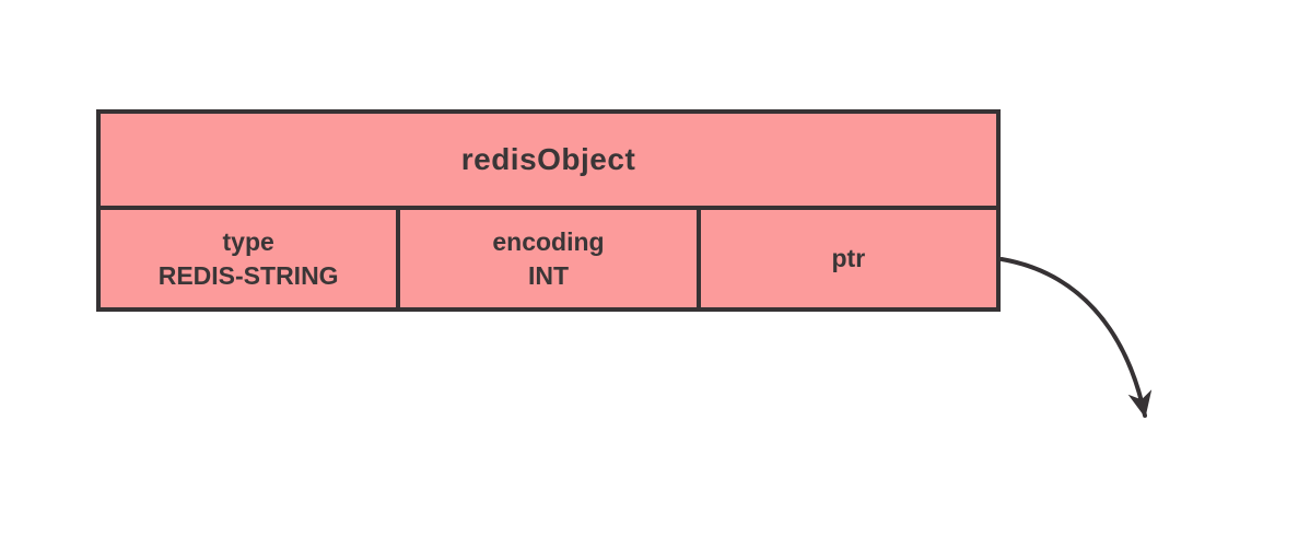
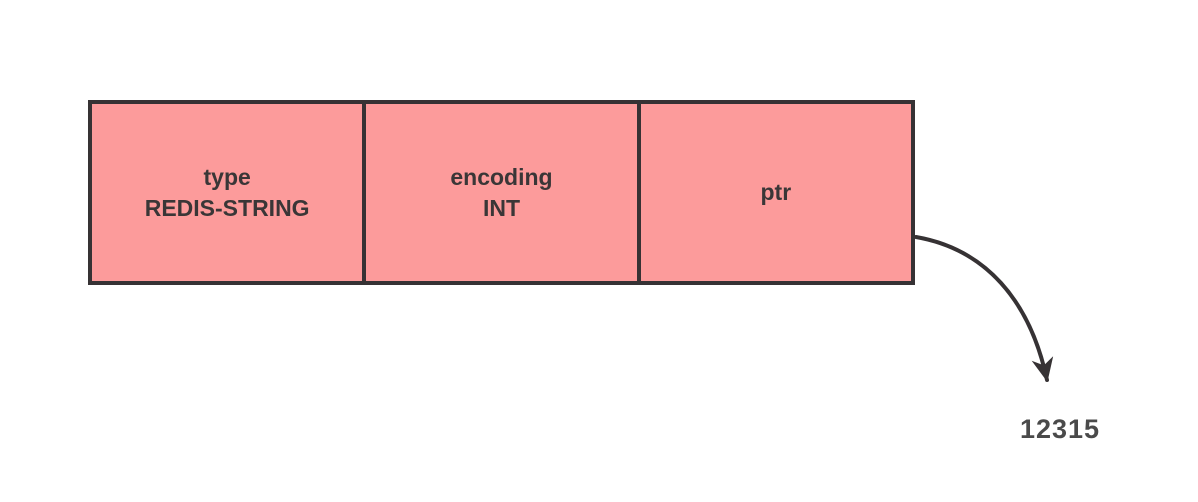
- redisObject
  type
  REDIS-STRING
  encoding
  INT
  ptr
+ 12315
